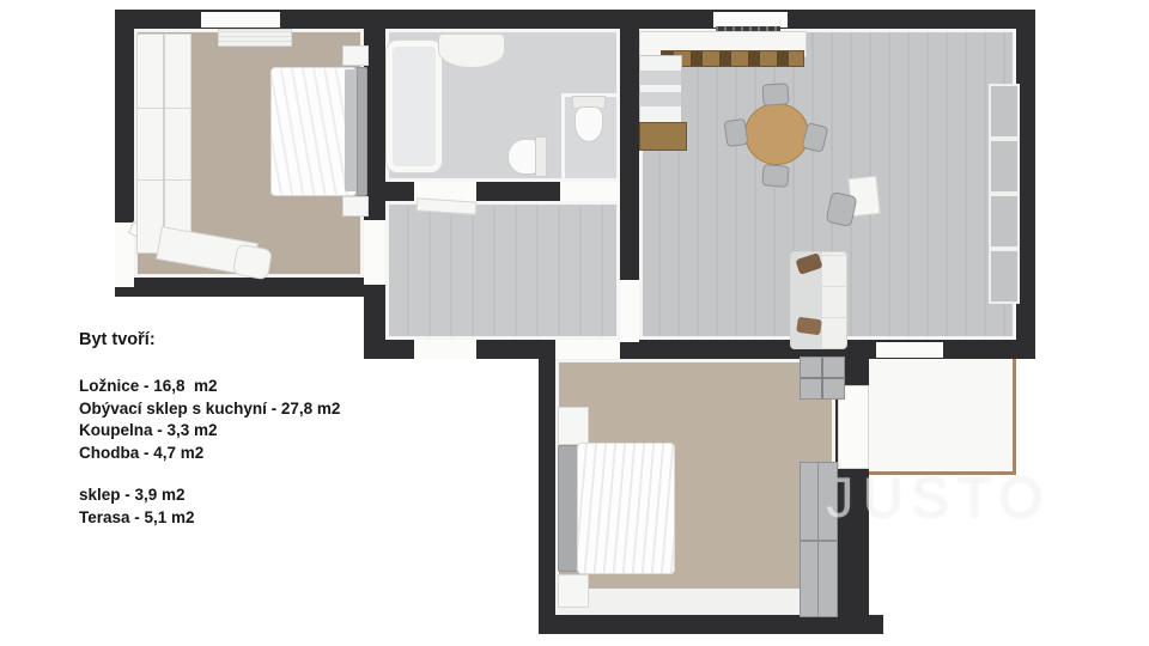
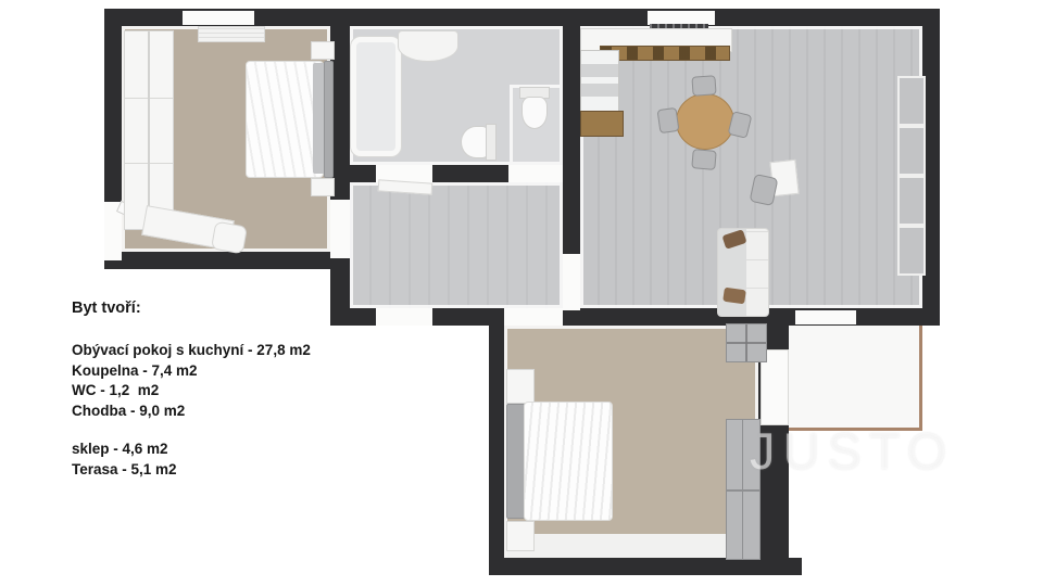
  JUSTO
  Byt tvoří:
- Ložnice - 16,8 m2
- Obývací sklep s kuchyní - 27,8 m2
+ Obývací pokoj s kuchyní - 27,8 m2
- Koupelna - 3,3 m2
+ Koupelna - 7,4 m2
+ WC - 1,2 m2
- Chodba - 4,7 m2
+ Chodba - 9,0 m2
- sklep - 3,9 m2
+ sklep - 4,6 m2
  Terasa - 5,1 m2
